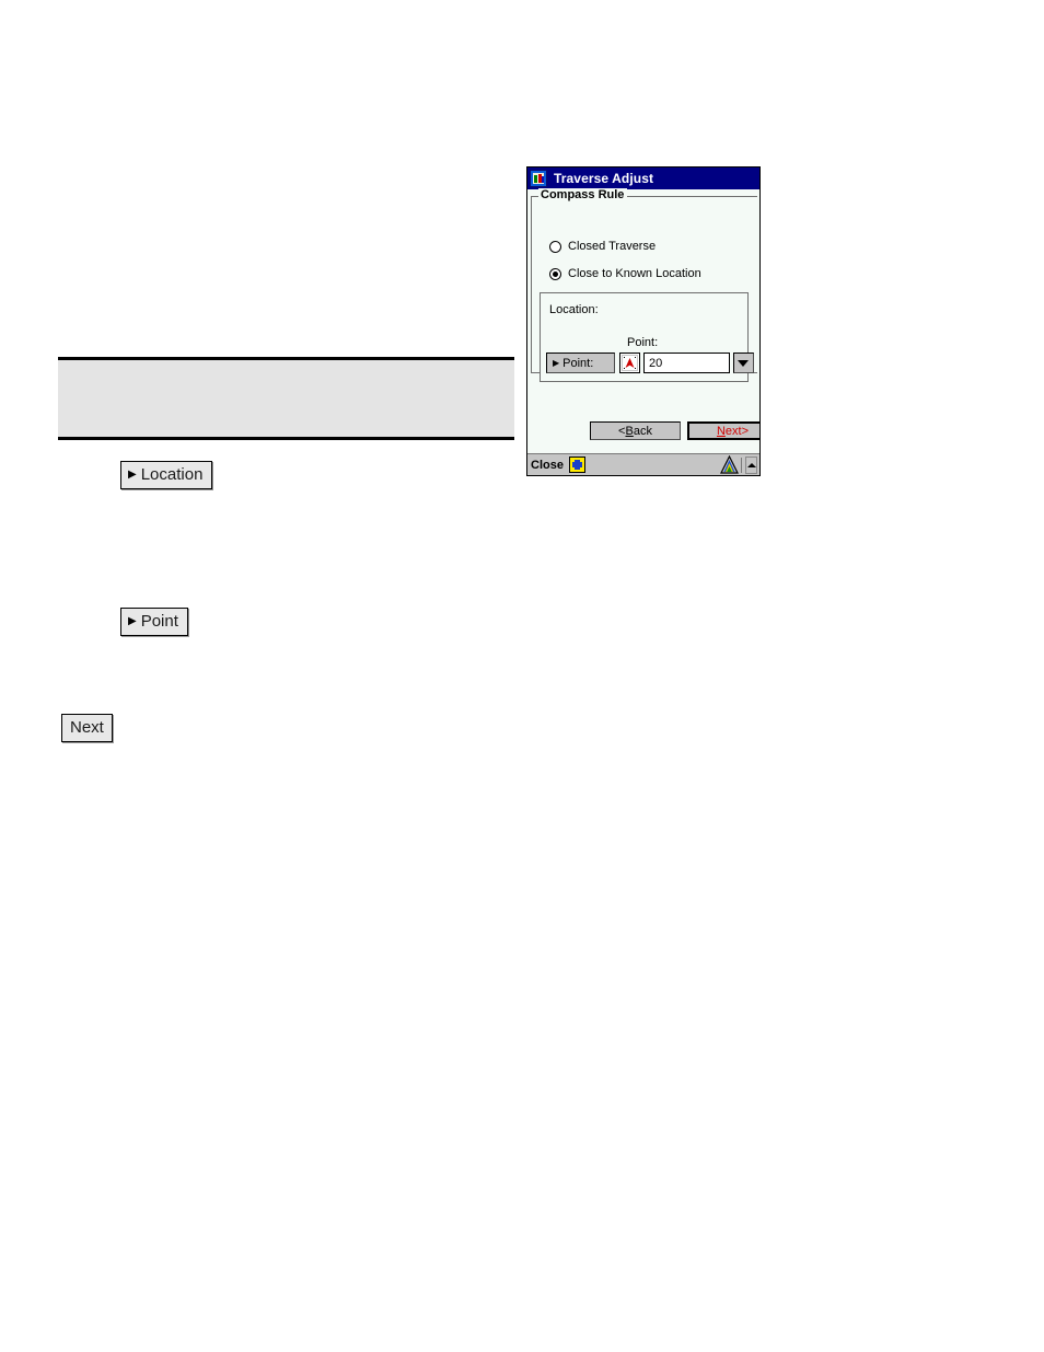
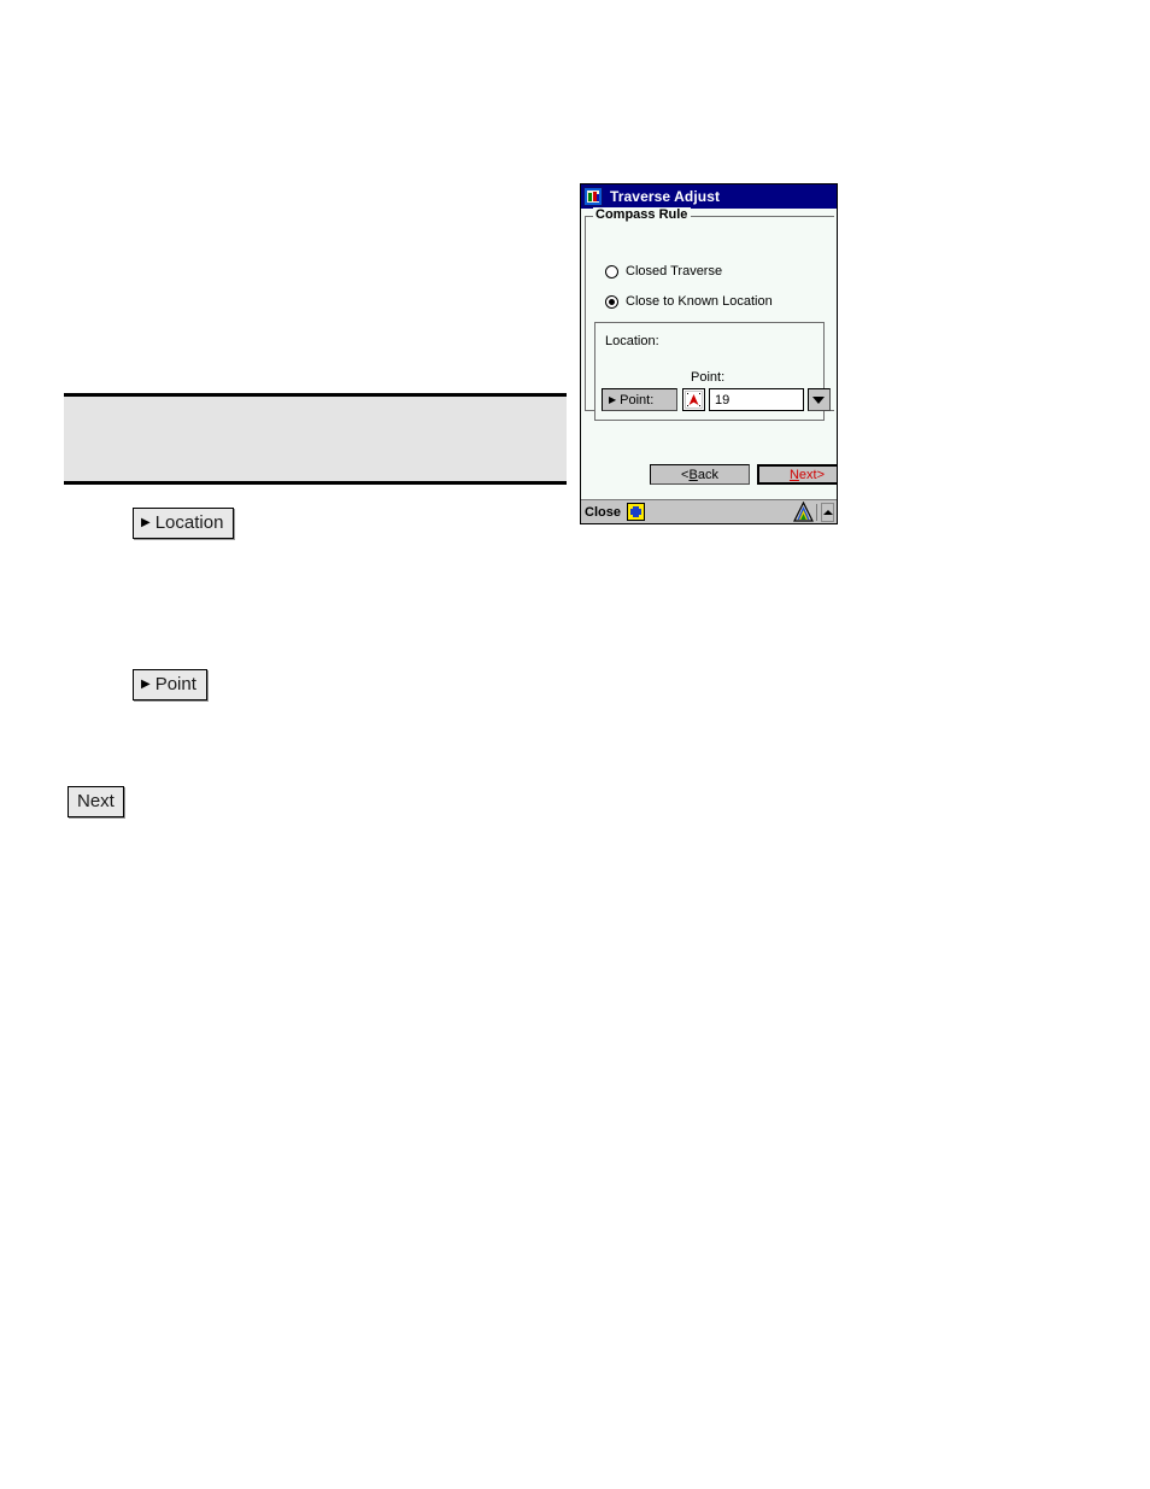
  ▶ Location
  ▶ Point
  Next
  Traverse Adjust
  Compass Rule
  Closed Traverse
  Close to Known Location
  Location:
  Point:
  ▶
  Point:
- 20
+ 19
  <
  B
  ack
  N
  ext
  >
  Close
